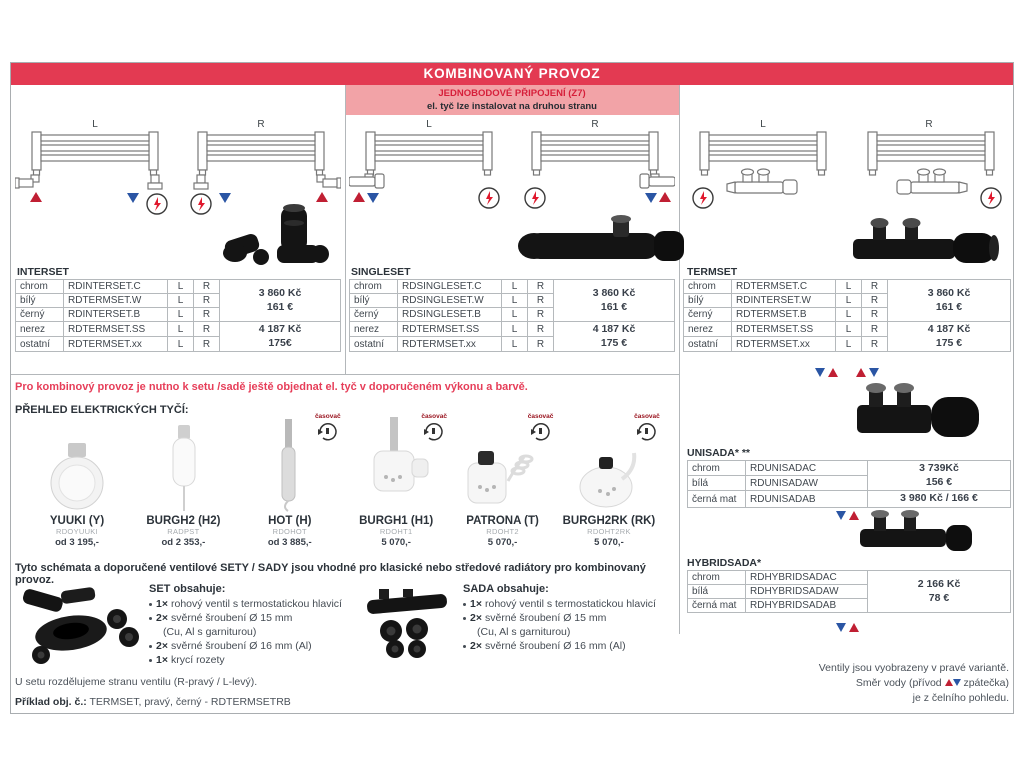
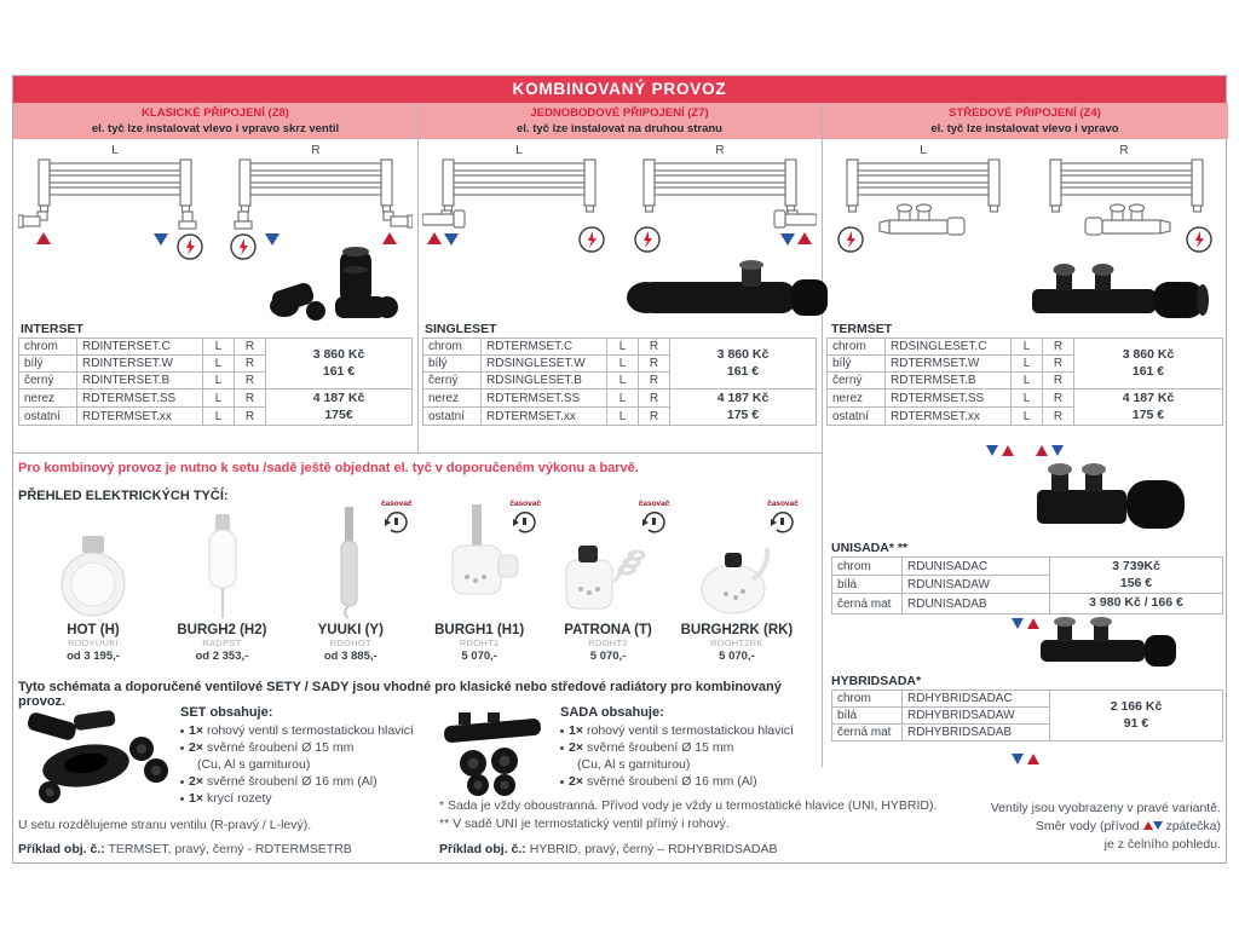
  KOMBINOVANÝ PROVOZ
+ KLASICKÉ PŘIPOJENÍ (Z8)
+ el. tyč lze instalovat vlevo i vpravo skrz ventil
  JEDNOBODOVÉ PŘIPOJENÍ (Z7)
  el. tyč lze instalovat na druhou stranu
+ STŘEDOVÉ PŘIPOJENÍ (Z4)
+ el. tyč lze instalovat vlevo i vpravo
  L
  R
  INTERSET
  chrom	RDINTERSET.C	L	R	3 860 Kč161 €
- bílý	RDTERMSET.W	L	R
+ bílý	RDINTERSET.W	L	R
  černý	RDINTERSET.B	L	R
  nerez	RDTERMSET.SS	L	R	4 187 Kč175€
  ostatní	RDTERMSET.xx	L	R
  L
  R
  SINGLESET
- chrom	RDSINGLESET.C	L	R	3 860 Kč161 €
+ chrom	RDTERMSET.C	L	R	3 860 Kč161 €
  bílý	RDSINGLESET.W	L	R
  černý	RDSINGLESET.B	L	R
  nerez	RDTERMSET.SS	L	R	4 187 Kč175 €
  ostatní	RDTERMSET.xx	L	R
  L
  R
  TERMSET
- chrom	RDTERMSET.C	L	R	3 860 Kč161 €
+ chrom	RDSINGLESET.C	L	R	3 860 Kč161 €
- bílý	RDINTERSET.W	L	R
+ bílý	RDTERMSET.W	L	R
  černý	RDTERMSET.B	L	R
  nerez	RDTERMSET.SS	L	R	4 187 Kč175 €
  ostatní	RDTERMSET.xx	L	R
  Pro kombinový provoz je nutno k setu /sadě ještě objednat el. tyč v doporučeném výkonu a barvě.
  PŘEHLED ELEKTRICKÝCH TYČÍ:
- YUUKI (Y)
+ HOT (H)
  RDOYUUKI
  od 3 195,-
  BURGH2 (H2)
  RADPST
  od 2 353,-
- HOT (H)
+ YUUKI (Y)
  RDOHOT
  od 3 885,-
  BURGH1 (H1)
  RDOHT1
  5 070,-
  PATRONA (T)
  RDOHT2
  5 070,-
  BURGH2RK (RK)
  RDOHT2RK
  5 070,-
  Tyto schémata a doporučené ventilové SETY / SADY jsou vhodné pro klasické nebo středové radiátory pro kombinovaný provoz.
  SET obsahuje:
  1×
  rohový ventil s termostatickou hlavicí
  2×
  svěrné šroubení Ø 15 mm
  (Cu, Al s garniturou)
  2×
  svěrné šroubení Ø 16 mm (Al)
  1×
  krycí rozety
  SADA obsahuje:
  1×
  rohový ventil s termostatickou hlavicí
  2×
  svěrné šroubení Ø 15 mm
  (Cu, Al s garniturou)
  2×
  svěrné šroubení Ø 16 mm (Al)
  U setu rozdělujeme stranu ventilu (R-pravý / L-levý).
  Příklad obj. č.: TERMSET, pravý, černý - RDTERMSETRB
+ * Sada je vždy oboustranná. Přívod vody je vždy u termostatické hlavice (UNI, HYBRID).
+ ** V sadě UNI je termostatický ventil přímý i rohový.
+ Příklad obj. č.: HYBRID, pravý, černý – RDHYBRIDSADAB
  Ventily jsou vyobrazeny v pravé variantě.
  Směr vody (přívod zpátečka)
  je z čelního pohledu.
  UNISADA* **
  chrom	RDUNISADAC	3 739Kč156 €
  bílá	RDUNISADAW
  černá mat	RDUNISADAB	3 980 Kč / 166 €
  HYBRIDSADA*
- chrom	RDHYBRIDSADAC	2 166 Kč78 €
+ chrom	RDHYBRIDSADAC	2 166 Kč91 €
  bílá	RDHYBRIDSADAW
  černá mat	RDHYBRIDSADAB
